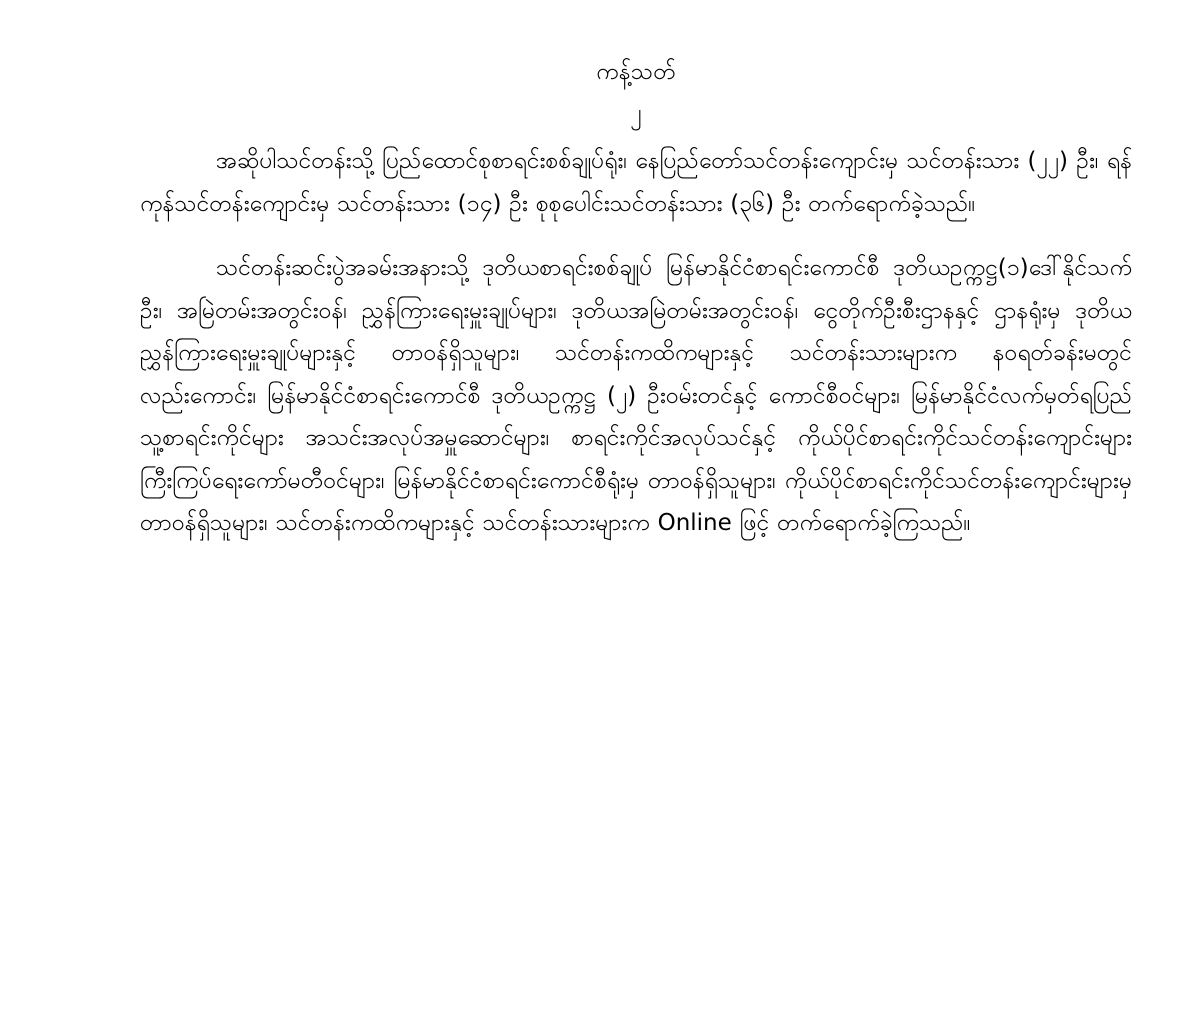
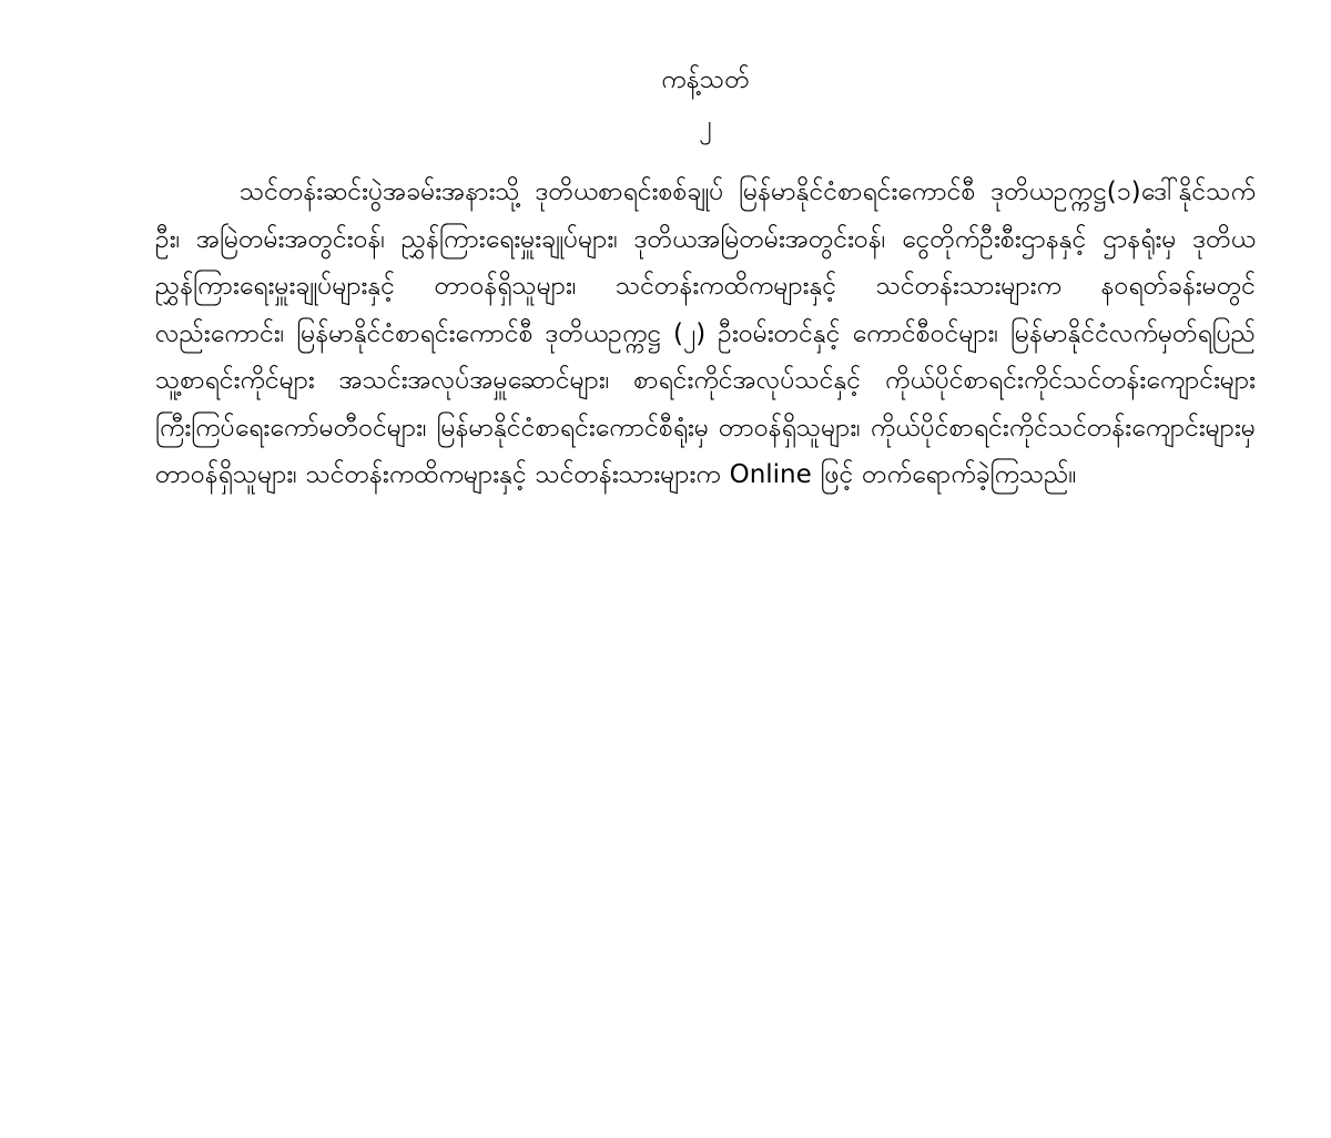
  ကန့်သတ်
  ၂
- အဆိုပါသင်တန်းသို့ ပြည်ထောင်စုစာရင်းစစ်ချုပ်ရုံး၊ နေပြည်တော်သင်တန်းကျောင်းမှ သင်တန်းသား (၂၂) ဦး၊ ရန်ကုန်သင်တန်းကျောင်းမှ သင်တန်းသား (၁၄) ဦး စုစုပေါင်းသင်တန်းသား (၃၆) ဦး တက်ရောက်ခဲ့သည်။
  သင်တန်းဆင်းပွဲအခမ်းအနားသို့ ဒုတိယစာရင်းစစ်ချုပ် မြန်မာနိုင်ငံစာရင်းကောင်စီ ဒုတိယဥက္ကဋ္ဌ(၁)ဒေါ်နိုင်သက်ဦး၊ အမြဲတမ်းအတွင်းဝန်၊ ညွှန်ကြားရေးမှူးချုပ်များ၊ ဒုတိယအမြဲတမ်းအတွင်းဝန်၊ ငွေတိုက်ဦးစီးဌာနနှင့် ဌာနရုံးမှ ဒုတိယညွှန်ကြားရေးမှူးချုပ်များနှင့် တာဝန်ရှိသူများ၊ သင်တန်းကထိကများနှင့် သင်တန်းသားများက နဝရတ်ခန်းမတွင်လည်းကောင်း၊ မြန်မာနိုင်ငံစာရင်းကောင်စီ ဒုတိယဥက္ကဋ္ဌ (၂) ဦးဝမ်းတင်နှင့် ကောင်စီဝင်များ၊ မြန်မာနိုင်ငံလက်မှတ်ရပြည်သူ့စာရင်းကိုင်များ အသင်းအလုပ်အမှူဆောင်များ၊ စာရင်းကိုင်အလုပ်သင်နှင့် ကိုယ်ပိုင်စာရင်းကိုင်သင်တန်းကျောင်းများ ကြီးကြပ်ရေးကော်မတီဝင်များ၊ မြန်မာနိုင်ငံစာရင်းကောင်စီရုံးမှ တာဝန်ရှိသူများ၊ ကိုယ်ပိုင်စာရင်းကိုင်သင်တန်းကျောင်းများမှတာဝန်ရှိသူများ၊ သင်တန်းကထိကများနှင့် သင်တန်းသားများက Online ဖြင့် တက်ရောက်ခဲ့ကြသည်။
